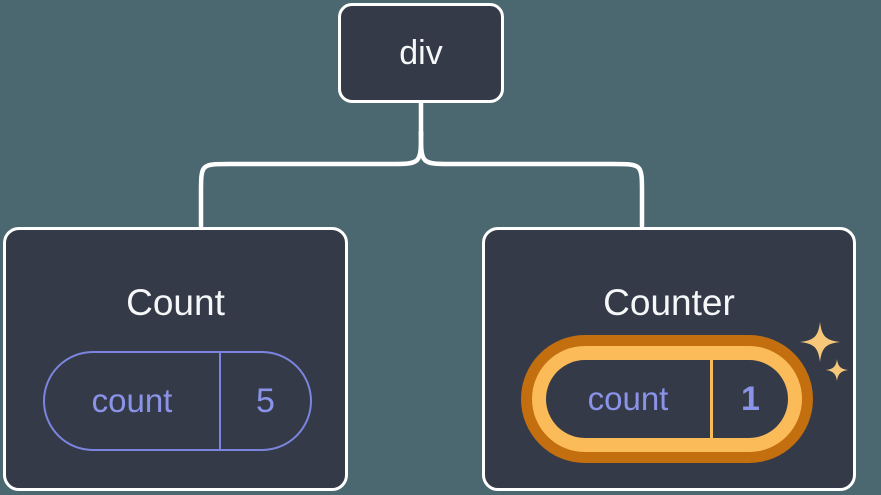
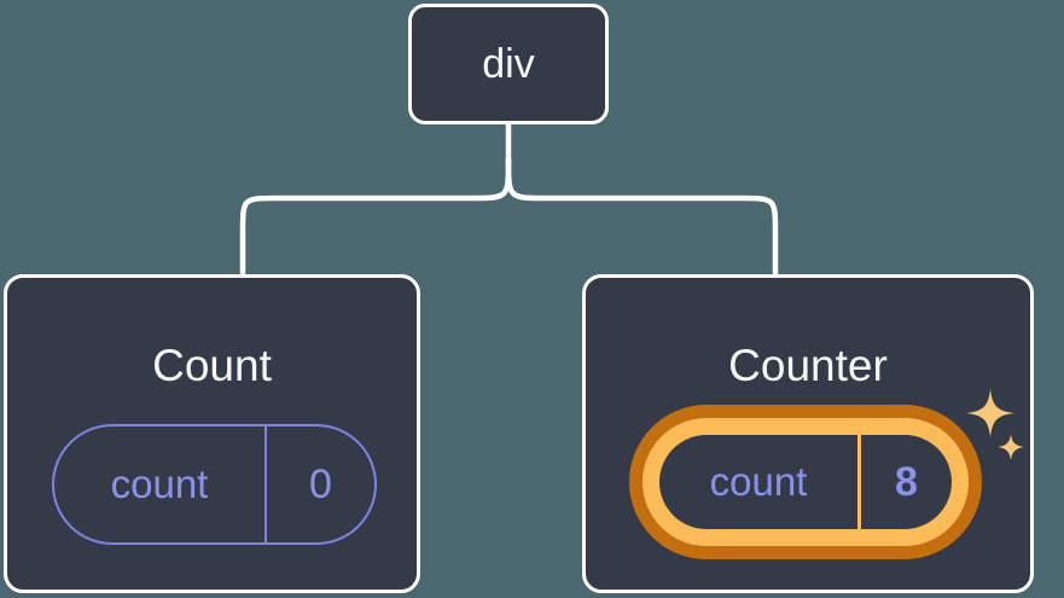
  div
  Count
  count
- 5
+ 0
  Counter
  count
- 1
+ 8
